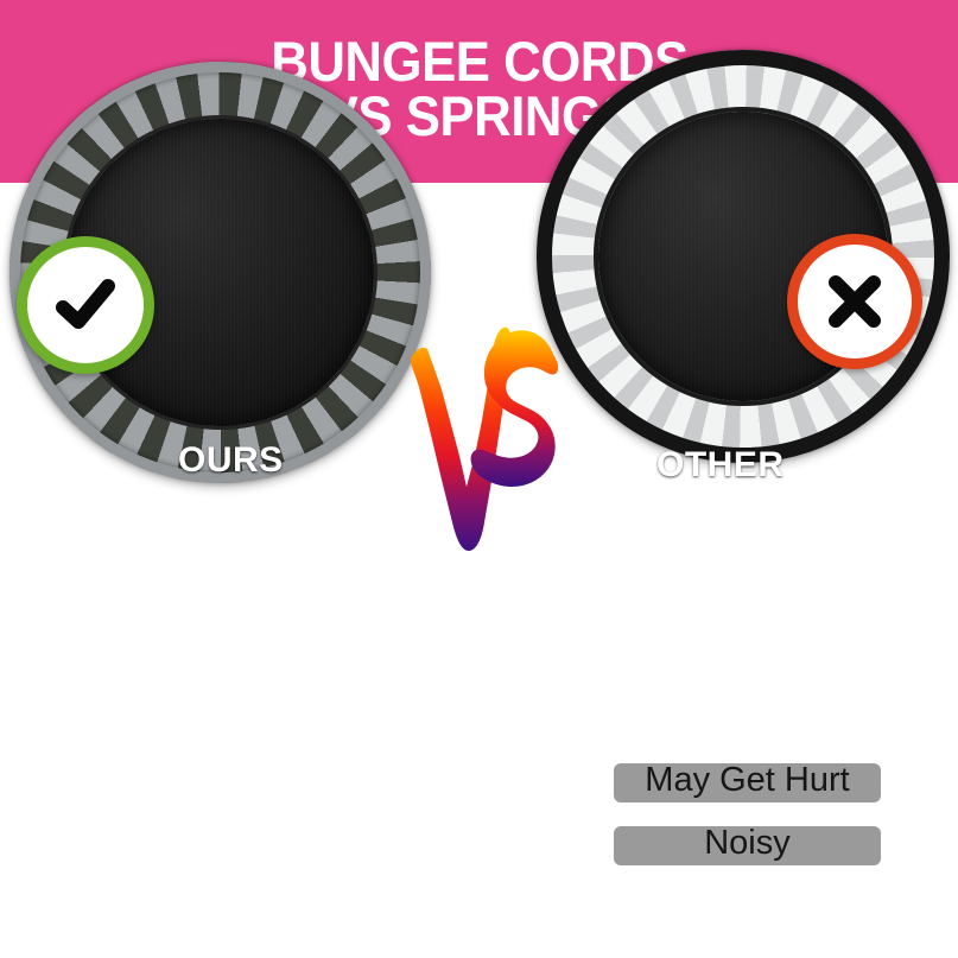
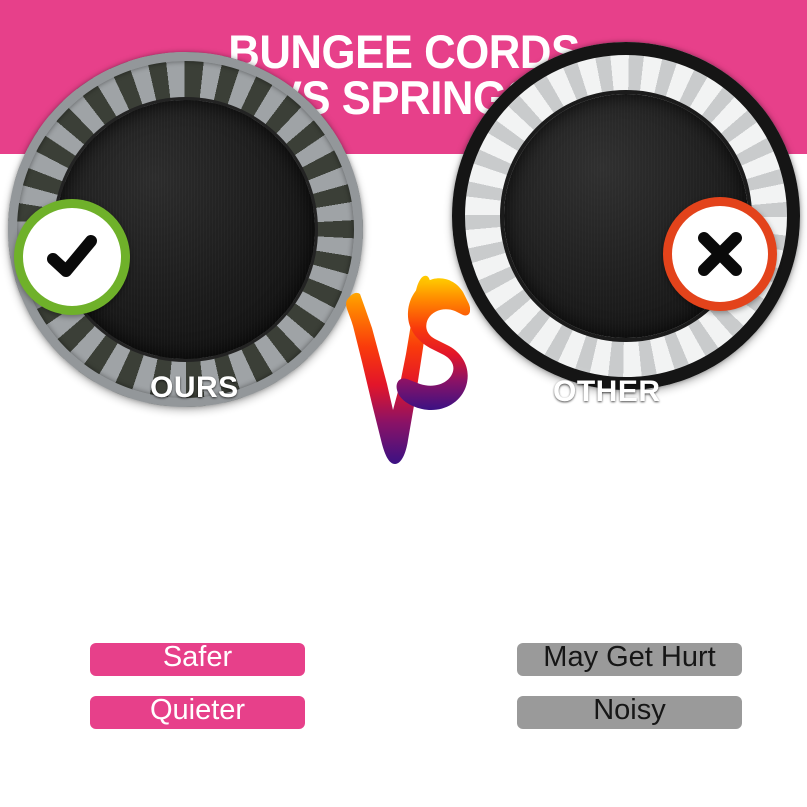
  BUNGEE CORDS
  S SPRING
  OURS
  OTHER
+ Safer
+ Quieter
  May Get Hurt
  Noisy
